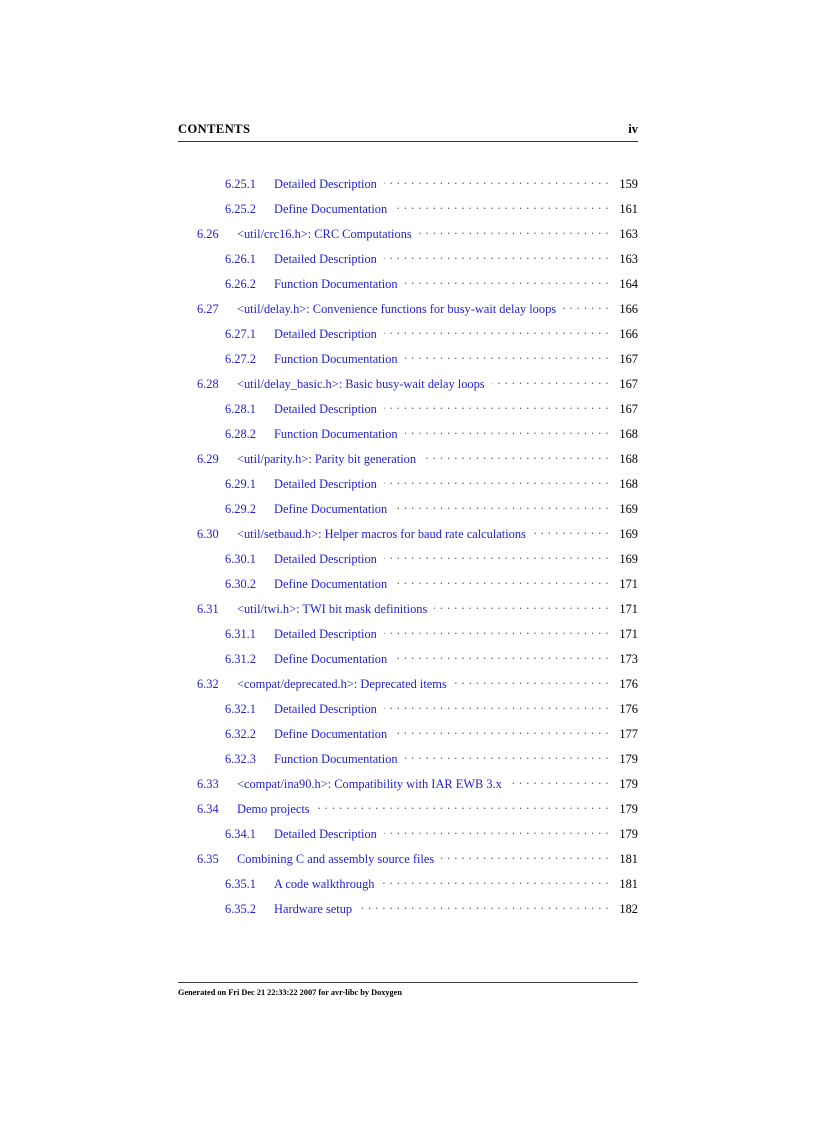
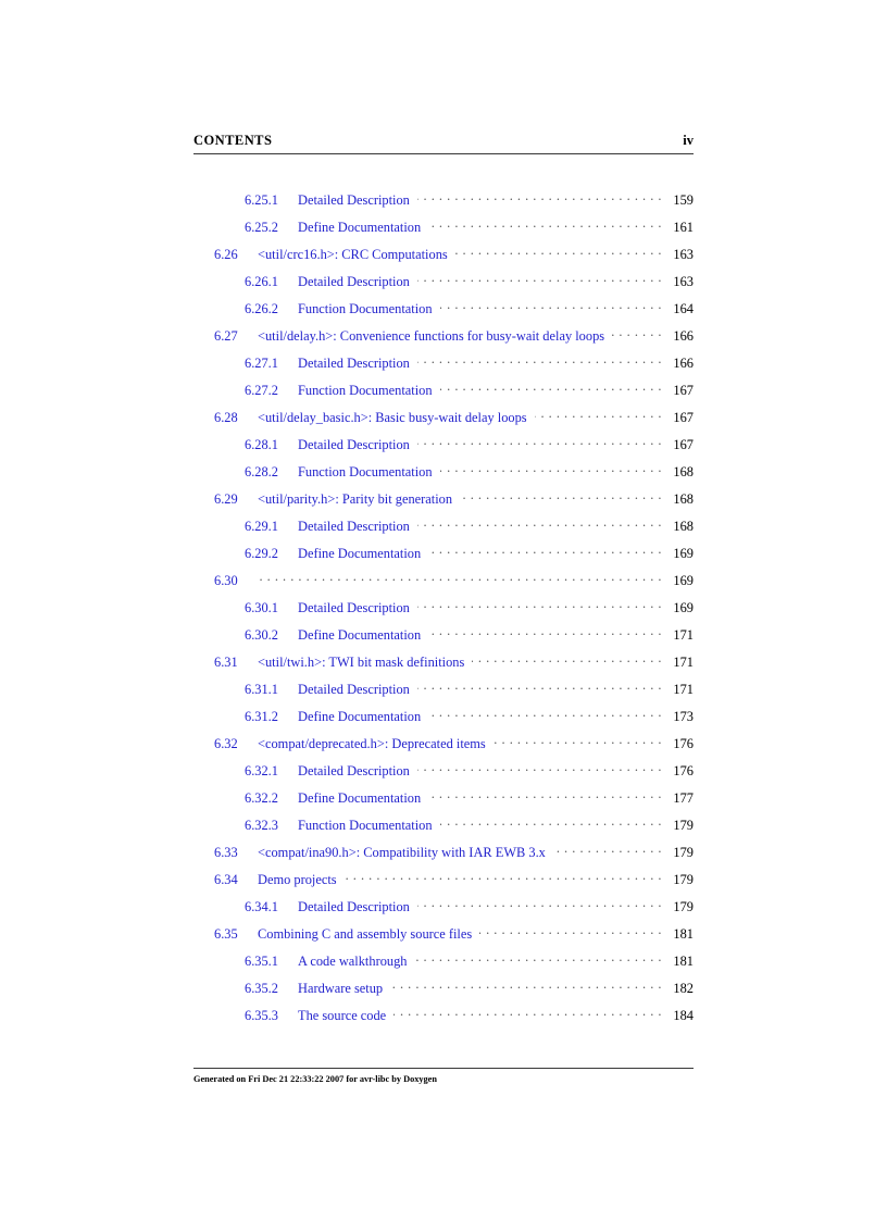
  CONTENTS
  iv
  6.25.1
  Detailed Description
  159
  6.25.2
  Define Documentation
  161
  6.26
  <util/crc16.h>: CRC Computations
  163
  6.26.1
  Detailed Description
  163
  6.26.2
  Function Documentation
  164
  6.27
  <util/delay.h>: Convenience functions for busy-wait delay loops
  166
  6.27.1
  Detailed Description
  166
  6.27.2
  Function Documentation
  167
  6.28
  <util/delay_basic.h>: Basic busy-wait delay loops
  167
  6.28.1
  Detailed Description
  167
  6.28.2
  Function Documentation
  168
  6.29
  <util/parity.h>: Parity bit generation
  168
  6.29.1
  Detailed Description
  168
  6.29.2
  Define Documentation
  169
  6.30
- <util/setbaud.h>: Helper macros for baud rate calculations
  169
  6.30.1
  Detailed Description
  169
  6.30.2
  Define Documentation
  171
  6.31
  <util/twi.h>: TWI bit mask definitions
  171
  6.31.1
  Detailed Description
  171
  6.31.2
  Define Documentation
  173
  6.32
  <compat/deprecated.h>: Deprecated items
  176
  6.32.1
  Detailed Description
  176
  6.32.2
  Define Documentation
  177
  6.32.3
  Function Documentation
  179
  6.33
  <compat/ina90.h>: Compatibility with IAR EWB 3.x
  179
  6.34
  Demo projects
  179
  6.34.1
  Detailed Description
  179
  6.35
  Combining C and assembly source files
  181
  6.35.1
  A code walkthrough
  181
  6.35.2
  Hardware setup
  182
+ 6.35.3
+ The source code
+ 184
  Generated on Fri Dec 21 22:33:22 2007 for avr-libc by Doxygen
